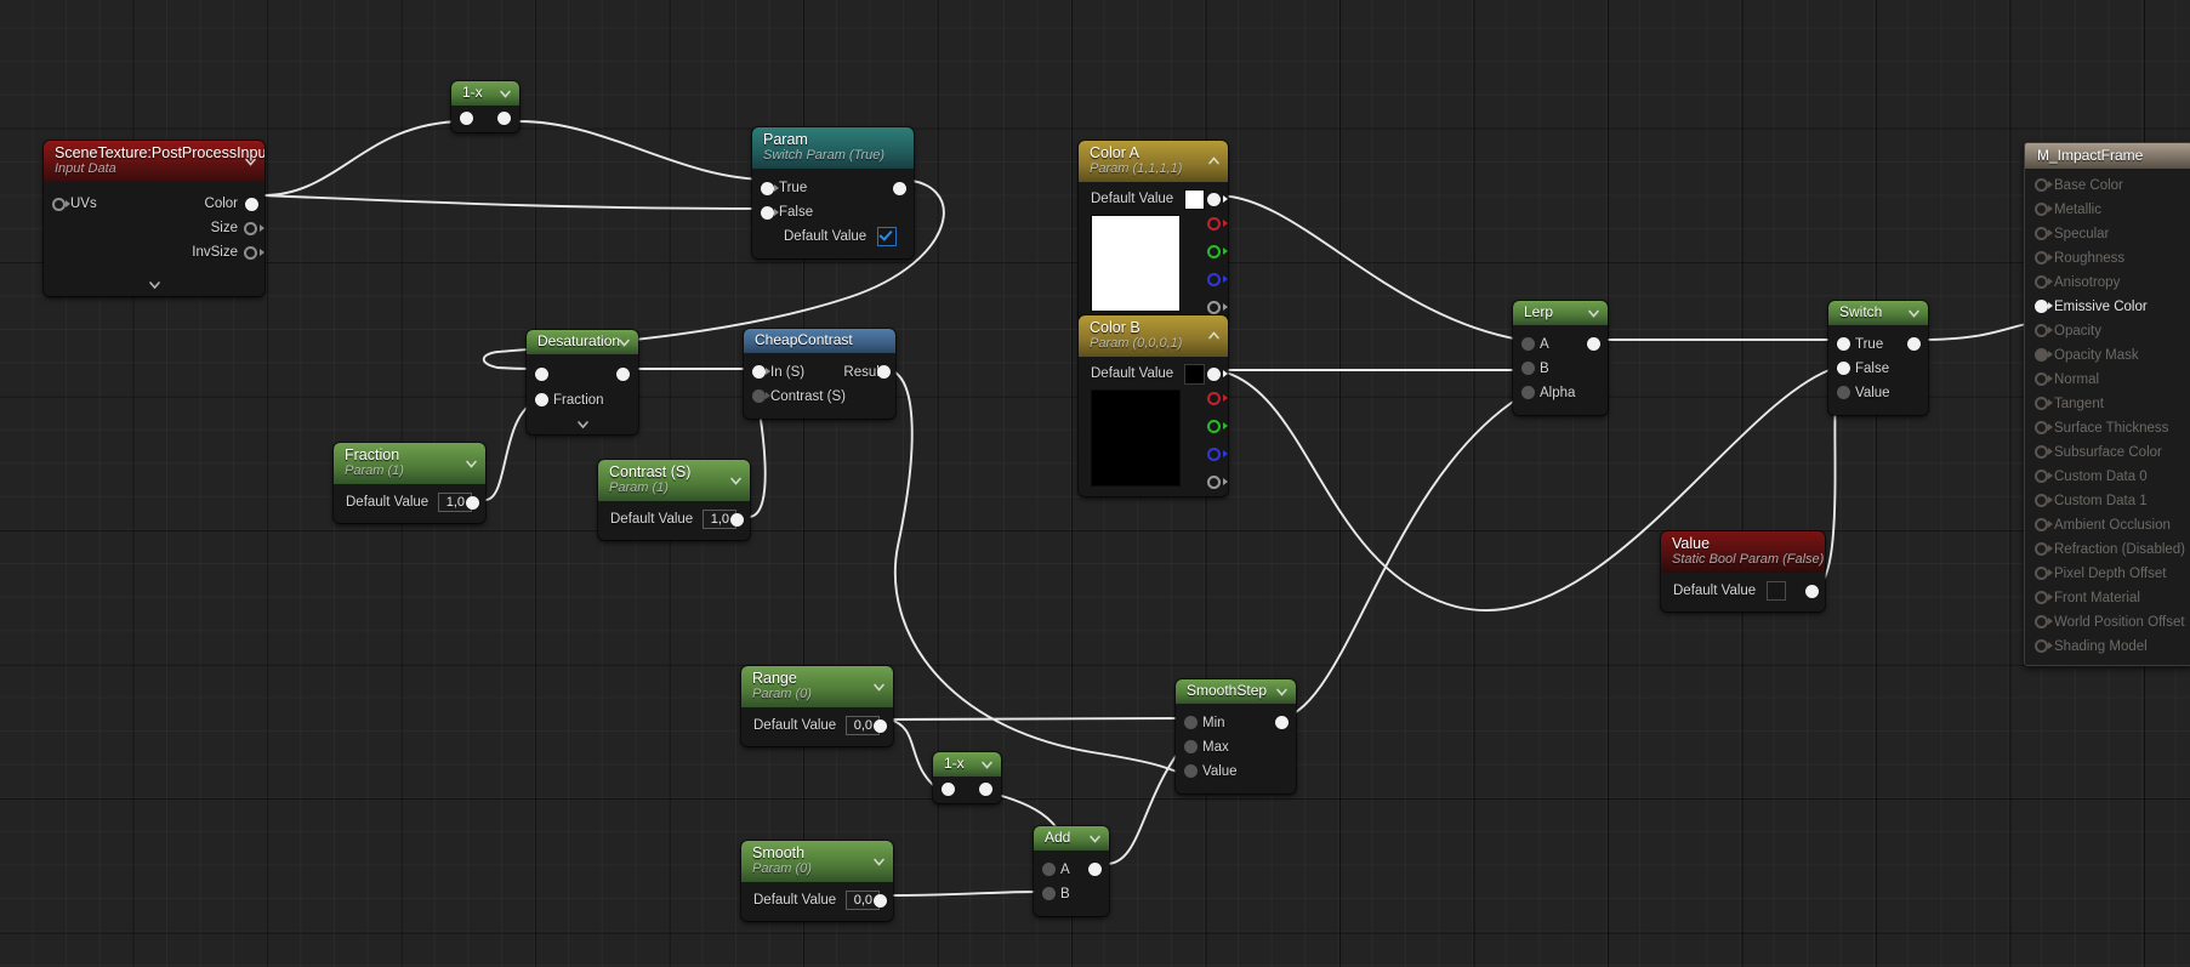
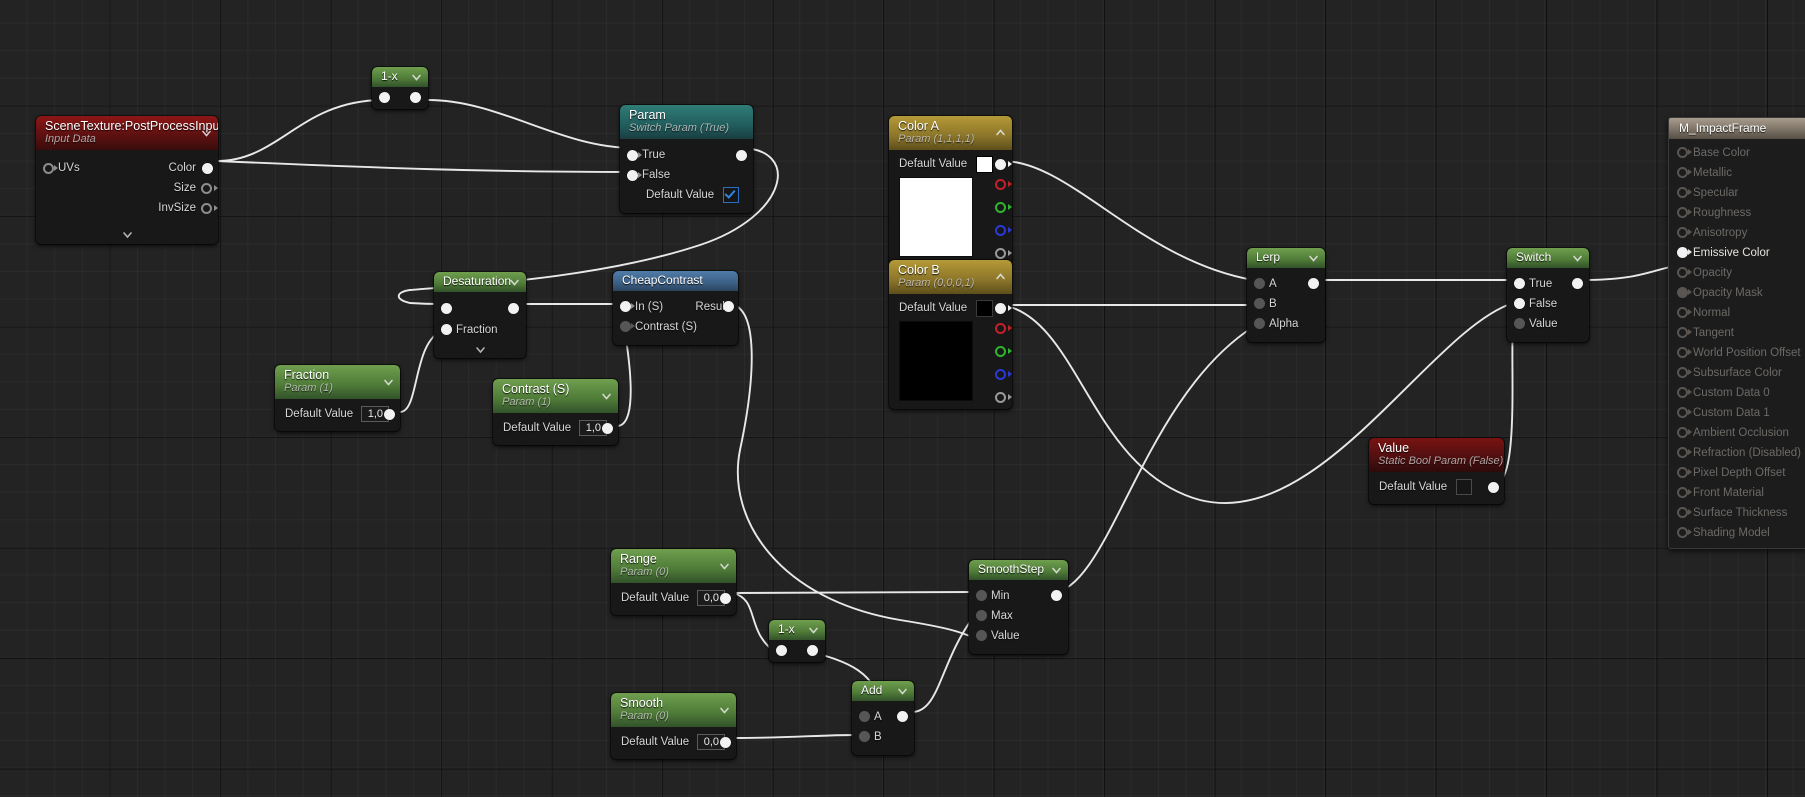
  SceneTexture:PostProcessInpu
  Input Data
  UVs
  Color
  Size
  InvSize
  1-x
  Param
  Switch Param (True)
  True
  False
  Default Value
  Desaturation
  Fraction
  CheapContrast
  In (S)
  Contrast (S)
  Fraction
  Param (1)
  Default Value 1,0
  Contrast (S)
  Param (1)
  Default Value 1,0
  Color A
  Param (1,1,1,1)
  Default Value
  Color B
  Param (0,0,0,1)
  Default Value
  Lerp
  A
  B
  Alpha
  Switch
  True
  False
  Value
  Value
  Static Bool Param (False)
  Default Value
  Range
  Param (0)
  Default Value 0,0
  1-x
  Smooth
  Param (0)
  Default Value 0,0
  Add
  A
  B
  SmoothStep
  Min
  Max
  Value
  M_ImpactFrame
  Base Color
  Metallic
  Specular
  Roughness
  Anisotropy
  Emissive Color
  Opacity
  Opacity Mask
  Normal
  Tangent
- Surface Thickness
+ World Position Offset
  Subsurface Color
  Custom Data 0
  Custom Data 1
  Ambient Occlusion
  Refraction (Disabled)
  Pixel Depth Offset
  Front Material
- World Position Offset
+ Surface Thickness
  Shading Model
